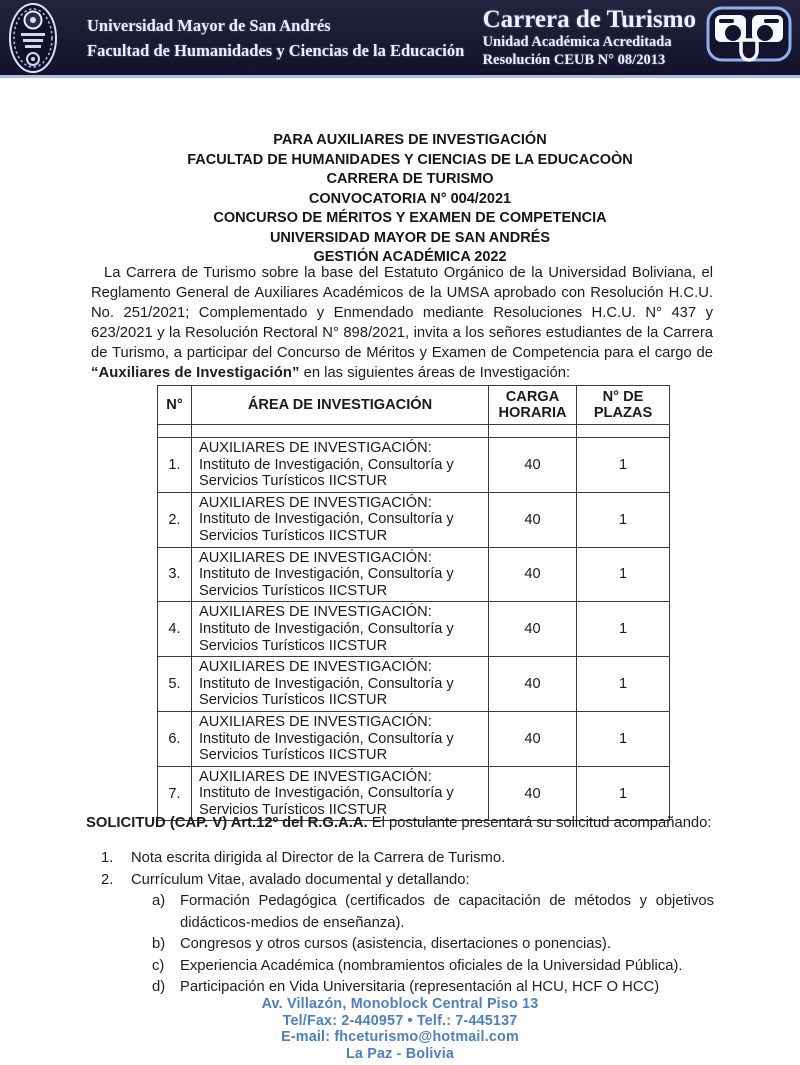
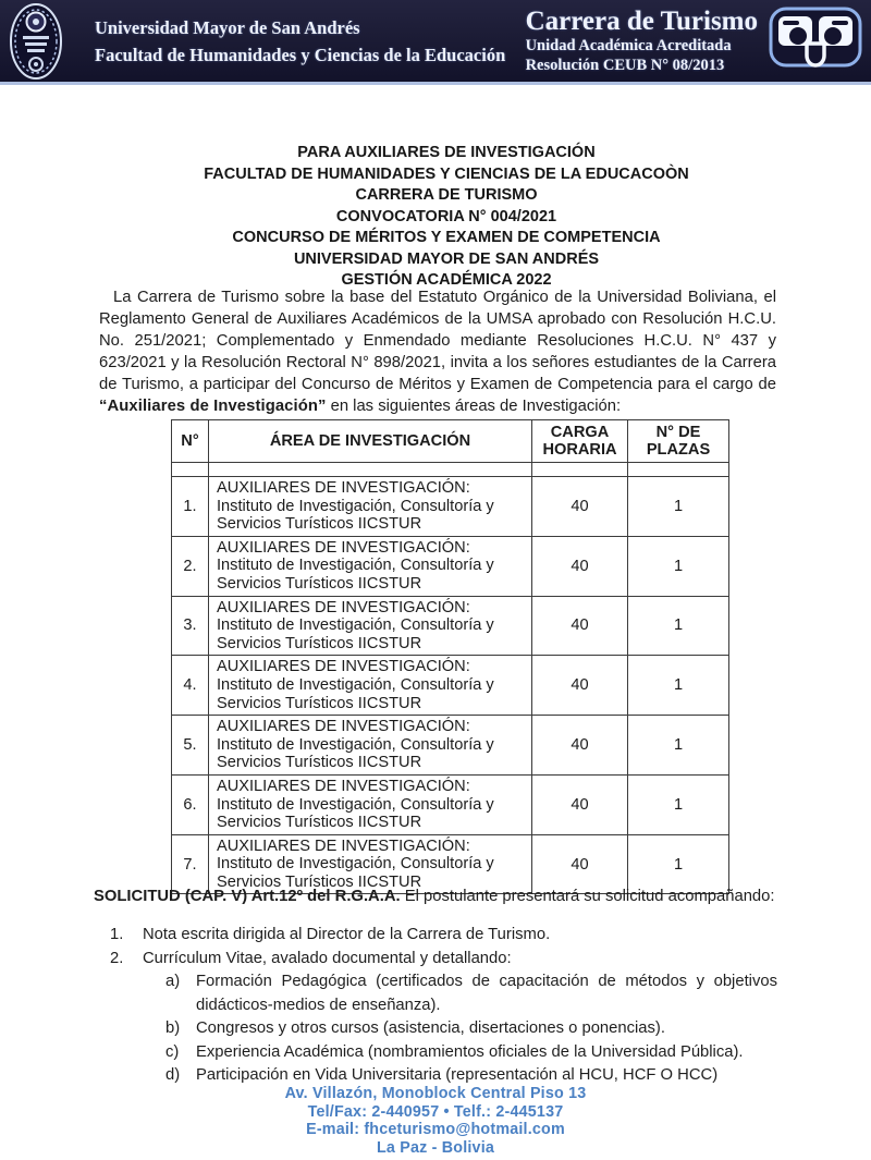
  Universidad Mayor de San Andrés
  Facultad de Humanidades y Ciencias de la Educación
  Carrera de Turismo
  Unidad Académica Acreditada
  Resolución CEUB N° 08/2013
  PARA AUXILIARES DE INVESTIGACIÓN
  FACULTAD DE HUMANIDADES Y CIENCIAS DE LA EDUCACOÒN
  CARRERA DE TURISMO
  CONVOCATORIA N° 004/2021
  CONCURSO DE MÉRITOS Y EXAMEN DE COMPETENCIA
  UNIVERSIDAD MAYOR DE SAN ANDRÉS
  GESTIÓN ACADÉMICA 2022
  La Carrera de Turismo sobre la base del Estatuto Orgánico de la Universidad Boliviana, el Reglamento General de Auxiliares Académicos de la UMSA aprobado con Resolución H.C.U. No. 251/2021; Complementado y Enmendado mediante Resoluciones H.C.U. N° 437 y 623/2021 y la Resolución Rectoral N° 898/2021, invita a los señores estudiantes de la Carrera de Turismo, a participar del Concurso de Méritos y Examen de Competencia para el cargo de “Auxiliares de Investigación” en las siguientes áreas de Investigación:
  N°	ÁREA DE INVESTIGACIÓN	CARGA HORARIA	N° DE PLAZAS
  1.	AUXILIARES DE INVESTIGACIÓN: Instituto de Investigación, Consultoría y Servicios Turísticos IICSTUR	40	1
  2.	AUXILIARES DE INVESTIGACIÓN: Instituto de Investigación, Consultoría y Servicios Turísticos IICSTUR	40	1
  3.	AUXILIARES DE INVESTIGACIÓN: Instituto de Investigación, Consultoría y Servicios Turísticos IICSTUR	40	1
  4.	AUXILIARES DE INVESTIGACIÓN: Instituto de Investigación, Consultoría y Servicios Turísticos IICSTUR	40	1
  5.	AUXILIARES DE INVESTIGACIÓN: Instituto de Investigación, Consultoría y Servicios Turísticos IICSTUR	40	1
  6.	AUXILIARES DE INVESTIGACIÓN: Instituto de Investigación, Consultoría y Servicios Turísticos IICSTUR	40	1
  7.	AUXILIARES DE INVESTIGACIÓN: Instituto de Investigación, Consultoría y Servicios Turísticos IICSTUR	40	1
  SOLICITUD (CAP. V) Art.12º del R.G.A.A. El postulante presentará su solicitud acompañando:
  1.
  Nota escrita dirigida al Director de la Carrera de Turismo.
  2.
  Currículum Vitae, avalado documental y detallando:
  a)
  Formación Pedagógica (certificados de capacitación de métodos y objetivos didácticos-medios de enseñanza).
  b)
  Congresos y otros cursos (asistencia, disertaciones o ponencias).
  c)
  Experiencia Académica (nombramientos oficiales de la Universidad Pública).
  d)
  Participación en Vida Universitaria (representación al HCU, HCF O HCC)
  Av. Villazón, Monoblock Central Piso 13
- Tel/Fax: 2-440957 • Telf.: 7-445137
+ Tel/Fax: 2-440957 • Telf.: 2-445137
  E-mail: fhceturismo@hotmail.com
  La Paz - Bolivia
